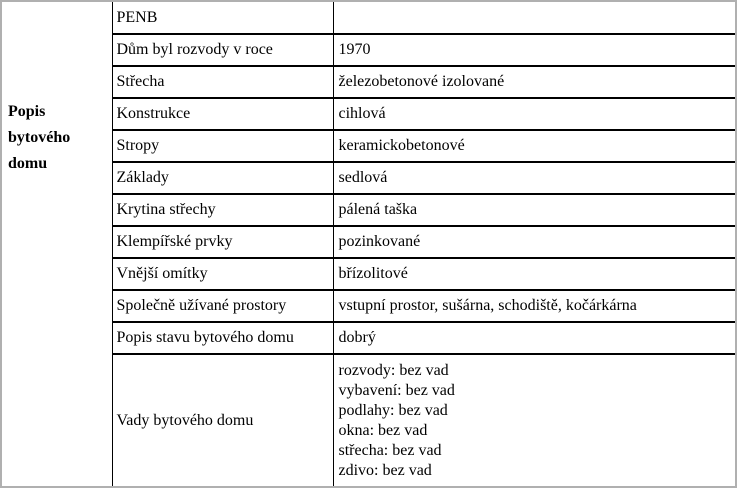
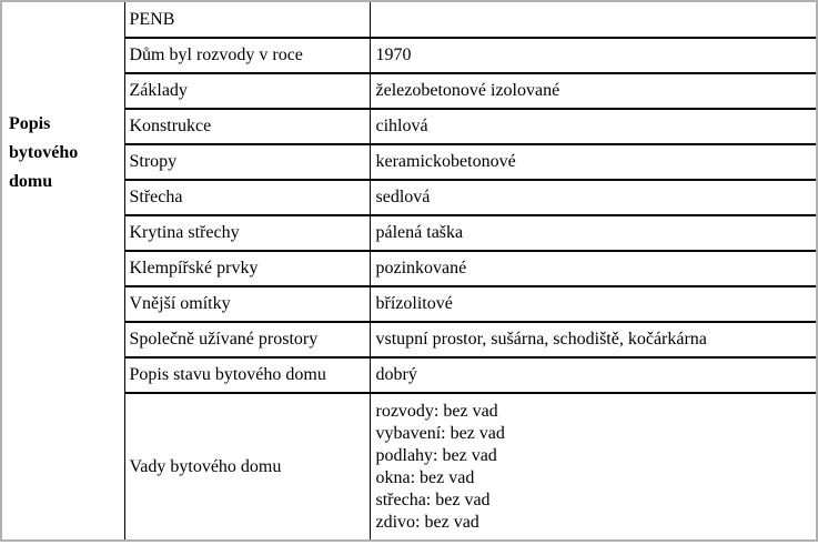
  Popis bytového domu	PENB
  Dům byl rozvody v roce	1970
- Střecha	železobetonové izolované
+ Základy	železobetonové izolované
  Konstrukce	cihlová
  Stropy	keramickobetonové
- Základy	sedlová
+ Střecha	sedlová
  Krytina střechy	pálená taška
  Klempířské prvky	pozinkované
  Vnější omítky	břízolitové
  Společně užívané prostory	vstupní prostor, sušárna, schodiště, kočárkárna
  Popis stavu bytového domu	dobrý
  Vady bytového domu	rozvody: bez vadvybavení: bez vadpodlahy: bez vadokna: bez vadstřecha: bez vadzdivo: bez vad
